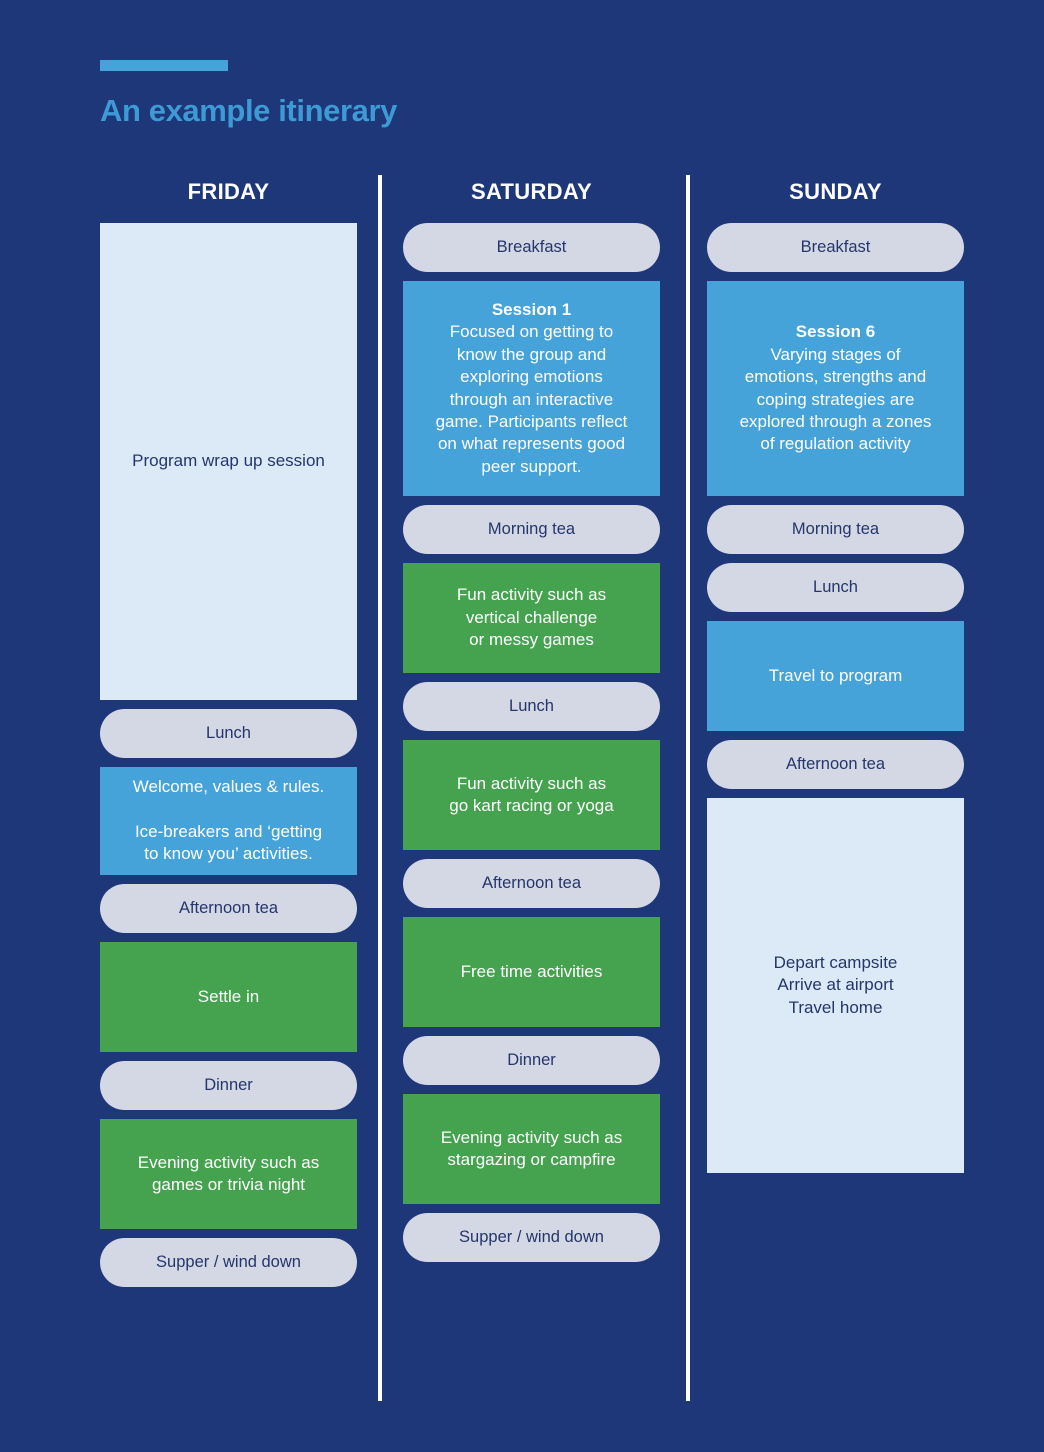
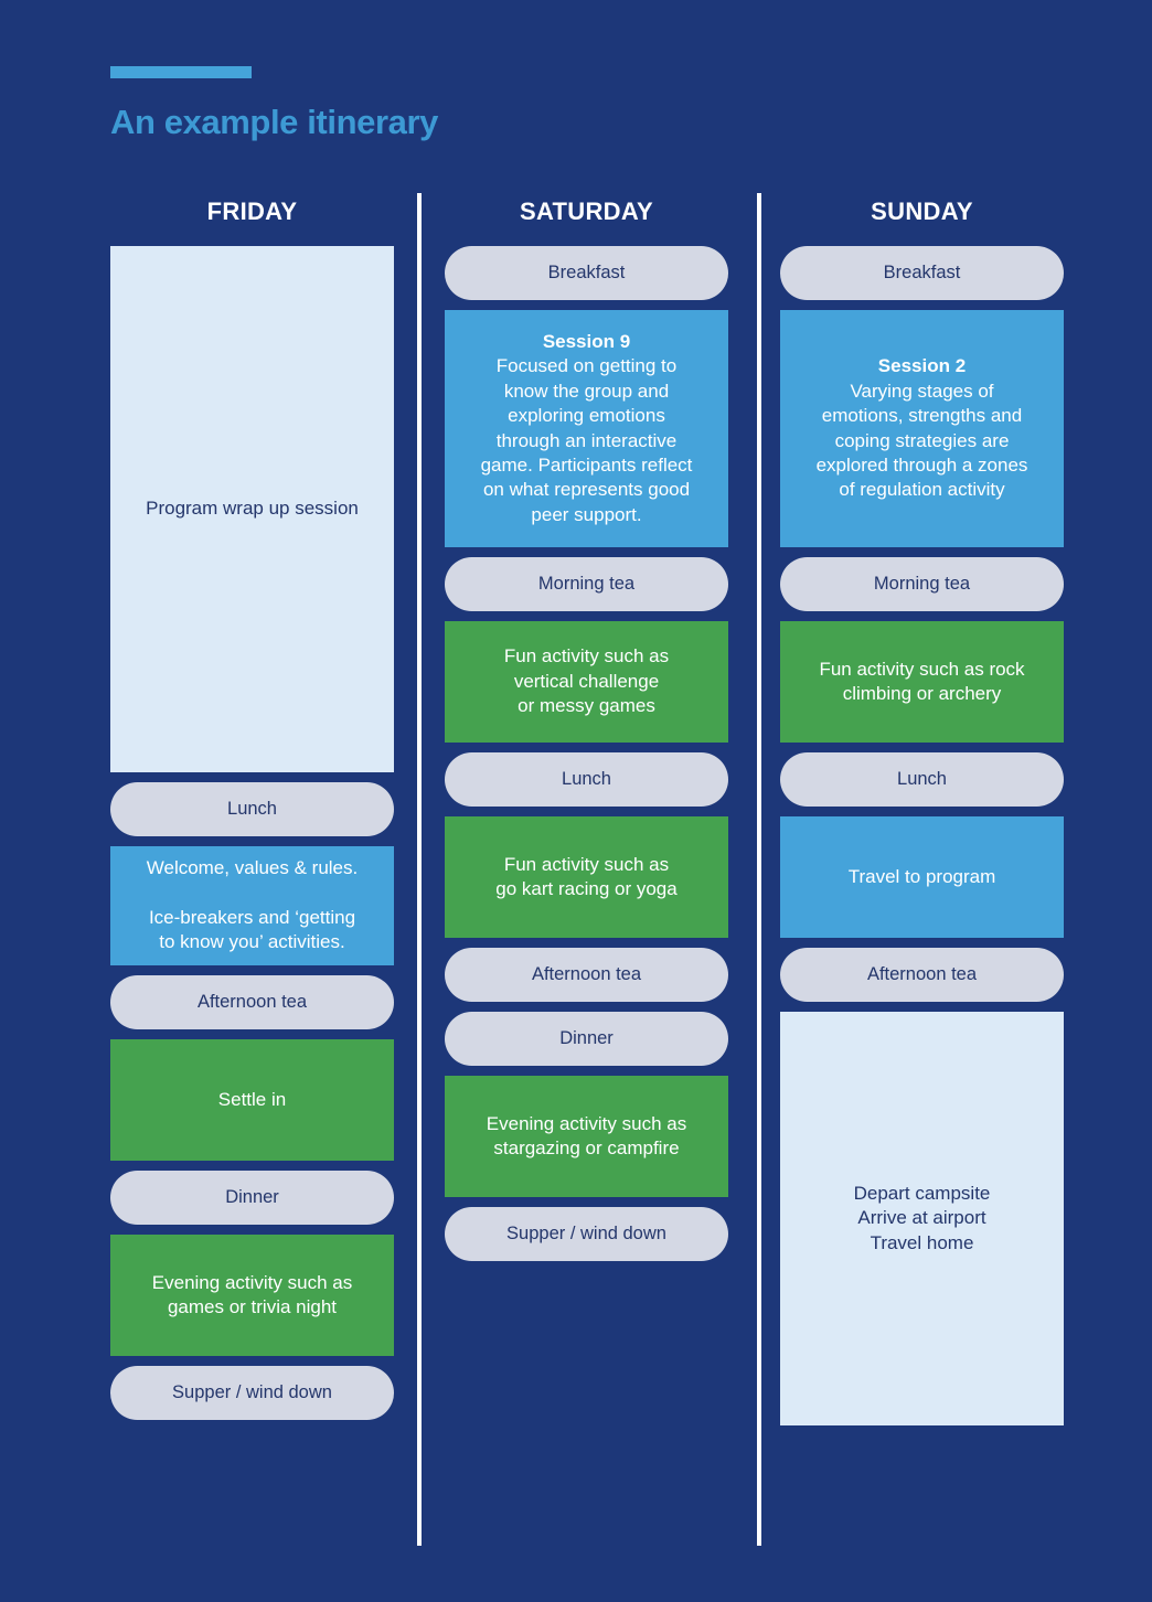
  An example itinerary
  FRIDAY
  Program wrap up session
  Lunch
  Welcome, values & rules.
  Ice-breakers and ‘getting
  to know you’ activities.
  Afternoon tea
  Settle in
  Dinner
  Evening activity such as
  games or trivia night
  Supper / wind down
  SATURDAY
  Breakfast
- Session 1
+ Session 9
  Focused on getting to
  know the group and
  exploring emotions
  through an interactive
  game. Participants reflect
  on what represents good
  peer support.
  Morning tea
  Fun activity such as
  vertical challenge
  or messy games
  Lunch
  Fun activity such as
  go kart racing or yoga
  Afternoon tea
- Free time activities
  Dinner
  Evening activity such as
  stargazing or campfire
  Supper / wind down
  SUNDAY
  Breakfast
- Session 6
+ Session 2
  Varying stages of
  emotions, strengths and
  coping strategies are
  explored through a zones
  of regulation activity
  Morning tea
+ Fun activity such as rock
+ climbing or archery
  Lunch
  Travel to program
  Afternoon tea
  Depart campsite
  Arrive at airport
  Travel home
